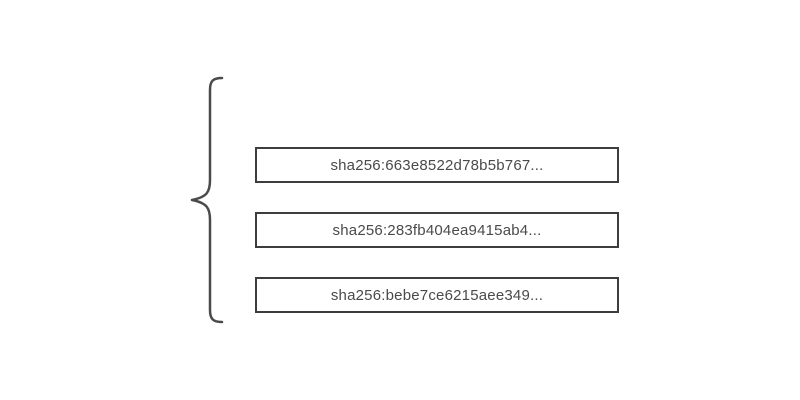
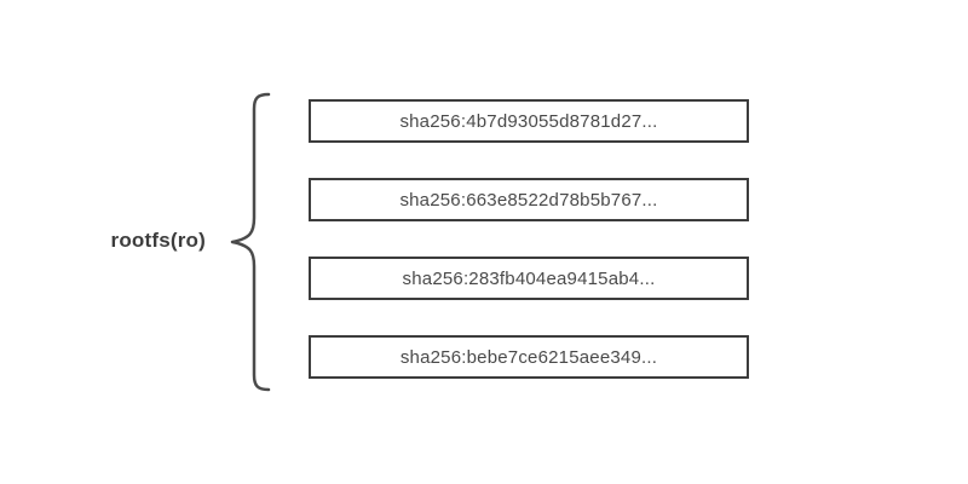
+ rootfs(ro)
+ sha256:4b7d93055d8781d27...
  sha256:663e8522d78b5b767...
  sha256:283fb404ea9415ab4...
  sha256:bebe7ce6215aee349...
